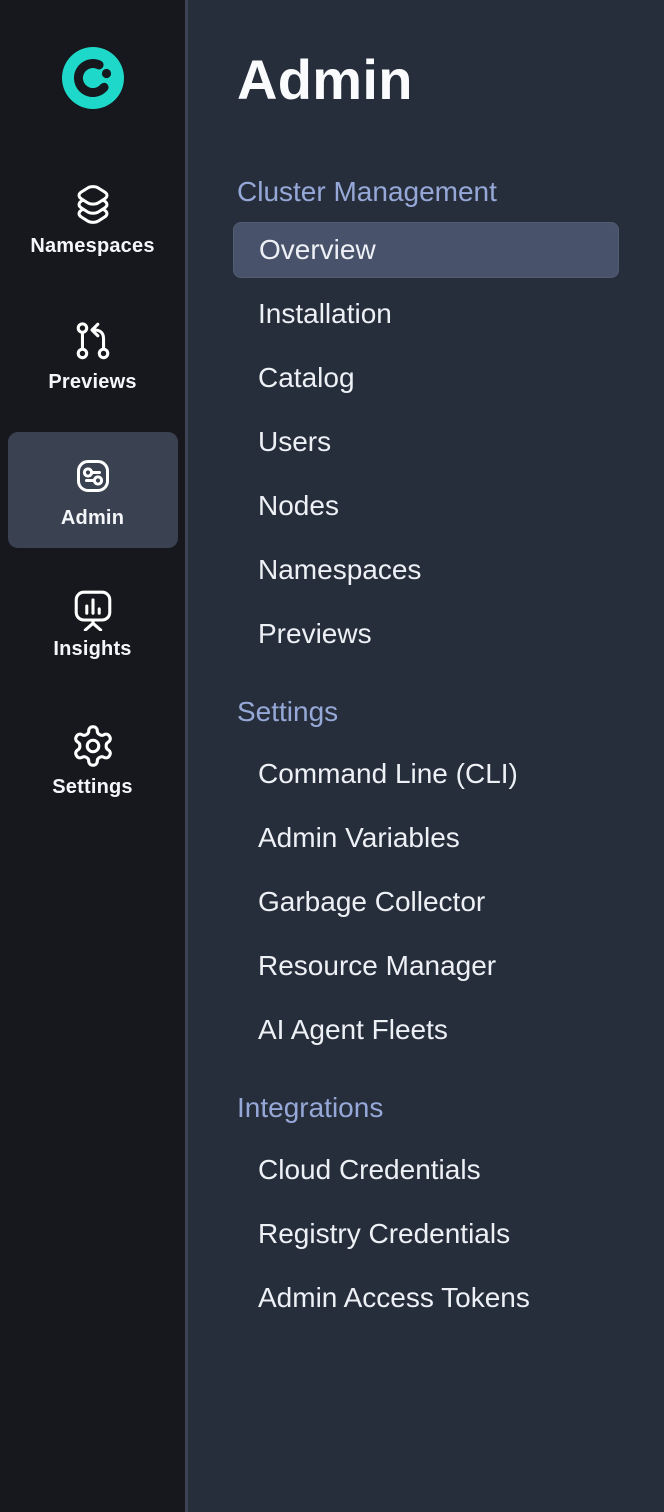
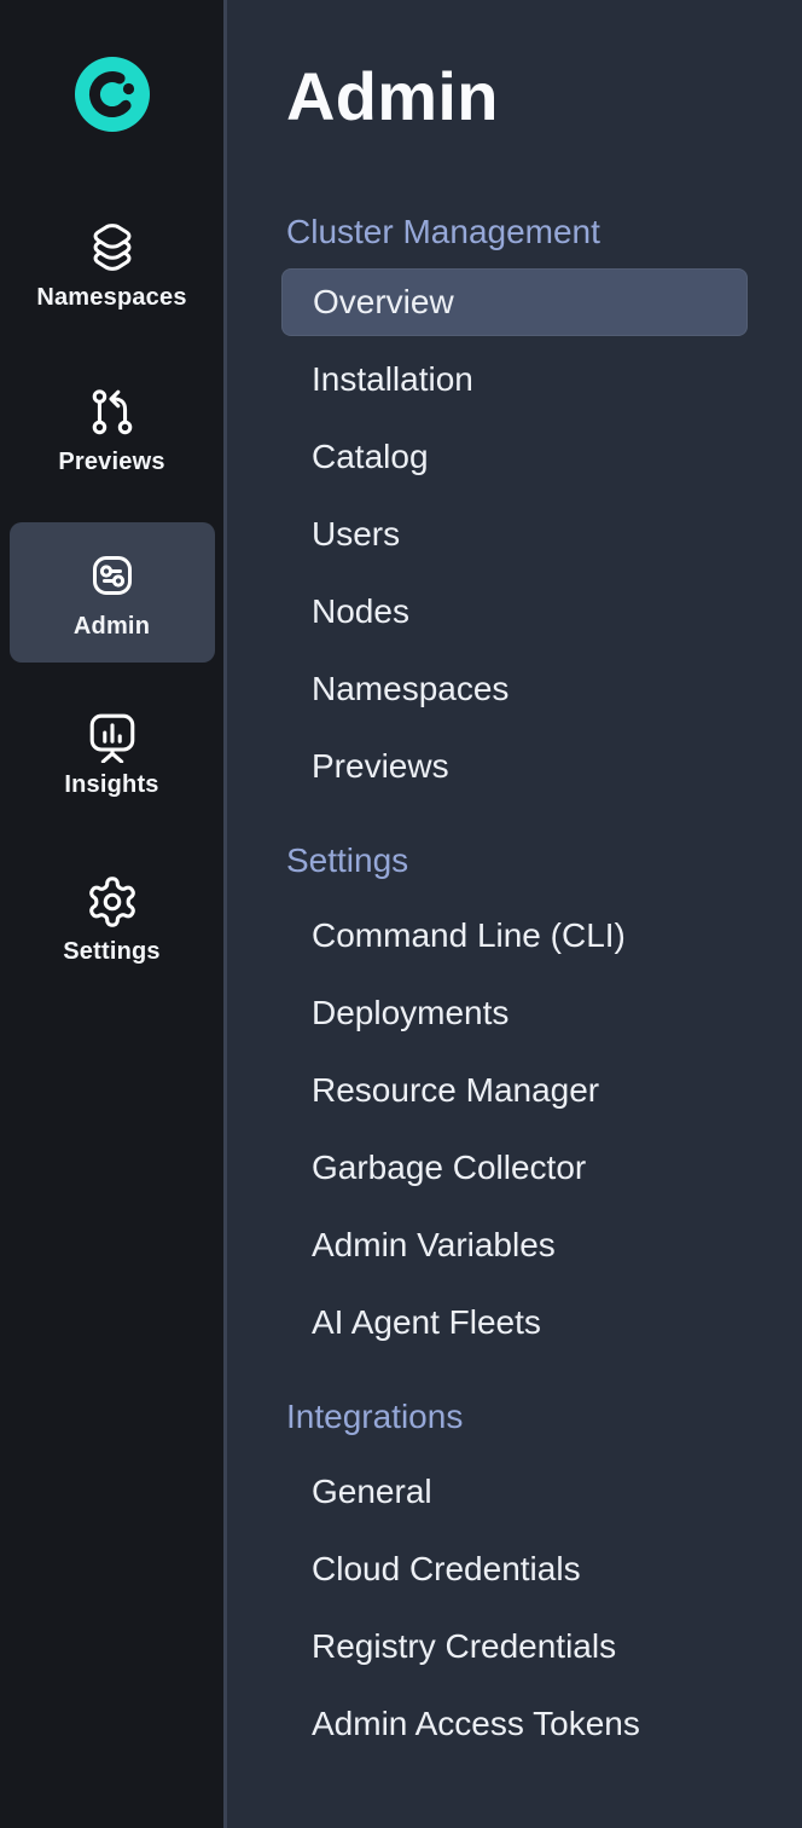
  Namespaces
  Previews
  Admin
  Insights
  Settings
  Admin
  Cluster Management
  Overview
  Installation
  Catalog
  Users
  Nodes
  Namespaces
  Previews
  Settings
  Command Line (CLI)
+ Deployments
- Admin Variables
+ Resource Manager
  Garbage Collector
- Resource Manager
+ Admin Variables
  AI Agent Fleets
  Integrations
+ General
  Cloud Credentials
  Registry Credentials
  Admin Access Tokens
